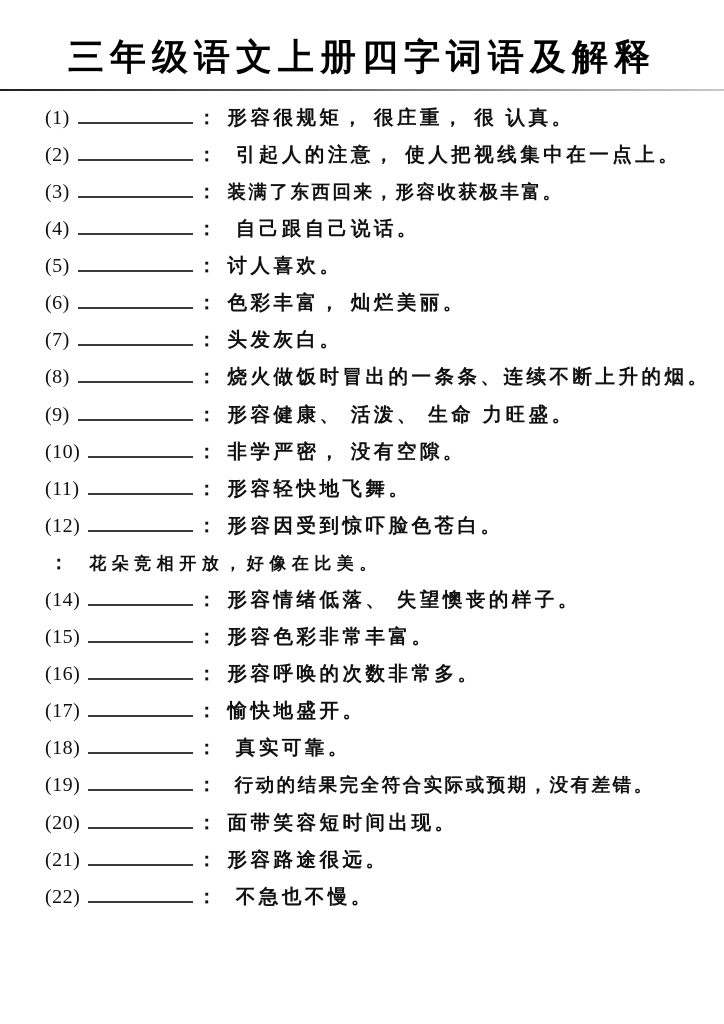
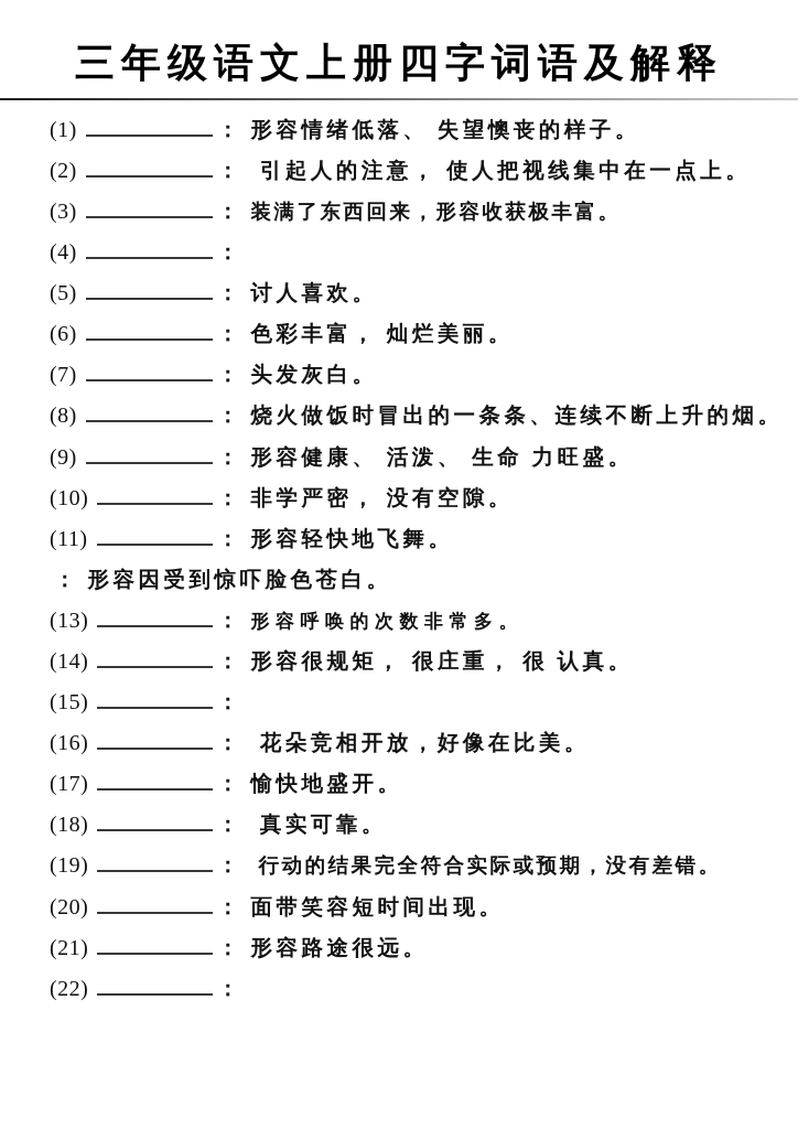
  三年级语文上册四字词语及解释
  (1)
  ：
- 形容很规矩， 很庄重， 很 认真。
+ 形容情绪低落、 失望懊丧的样子。
  (2)
  ：
  引起人的注意， 使人把视线集中在一点上。
  (3)
  ：
  装满了东西回来，形容收获极丰富。
  (4)
  ：
- 自己跟自己说话。
  (5)
  ：
  讨人喜欢。
  (6)
  ：
  色彩丰富， 灿烂美丽。
  (7)
  ：
  头发灰白。
  (8)
  ：
  烧火做饭时冒出的一条条、连续不断上升的烟。
  (9)
  ：
  形容健康、 活泼、 生命 力旺盛。
  (10)
  ：
  非学严密， 没有空隙。
  (11)
  ：
  形容轻快地飞舞。
- (12)
  ：
  形容因受到惊吓脸色苍白。
+ (13)
  ：
- 花朵竞相开放，好像在比美。
+ 形容呼唤的次数非常多。
  (14)
  ：
- 形容情绪低落、 失望懊丧的样子。
+ 形容很规矩， 很庄重， 很 认真。
  (15)
  ：
- 形容色彩非常丰富。
  (16)
  ：
- 形容呼唤的次数非常多。
+ 花朵竞相开放，好像在比美。
  (17)
  ：
  愉快地盛开。
  (18)
  ：
  真实可靠。
  (19)
  ：
  行动的结果完全符合实际或预期，没有差错。
  (20)
  ：
  面带笑容短时间出现。
  (21)
  ：
  形容路途很远。
  (22)
  ：
- 不急也不慢。
